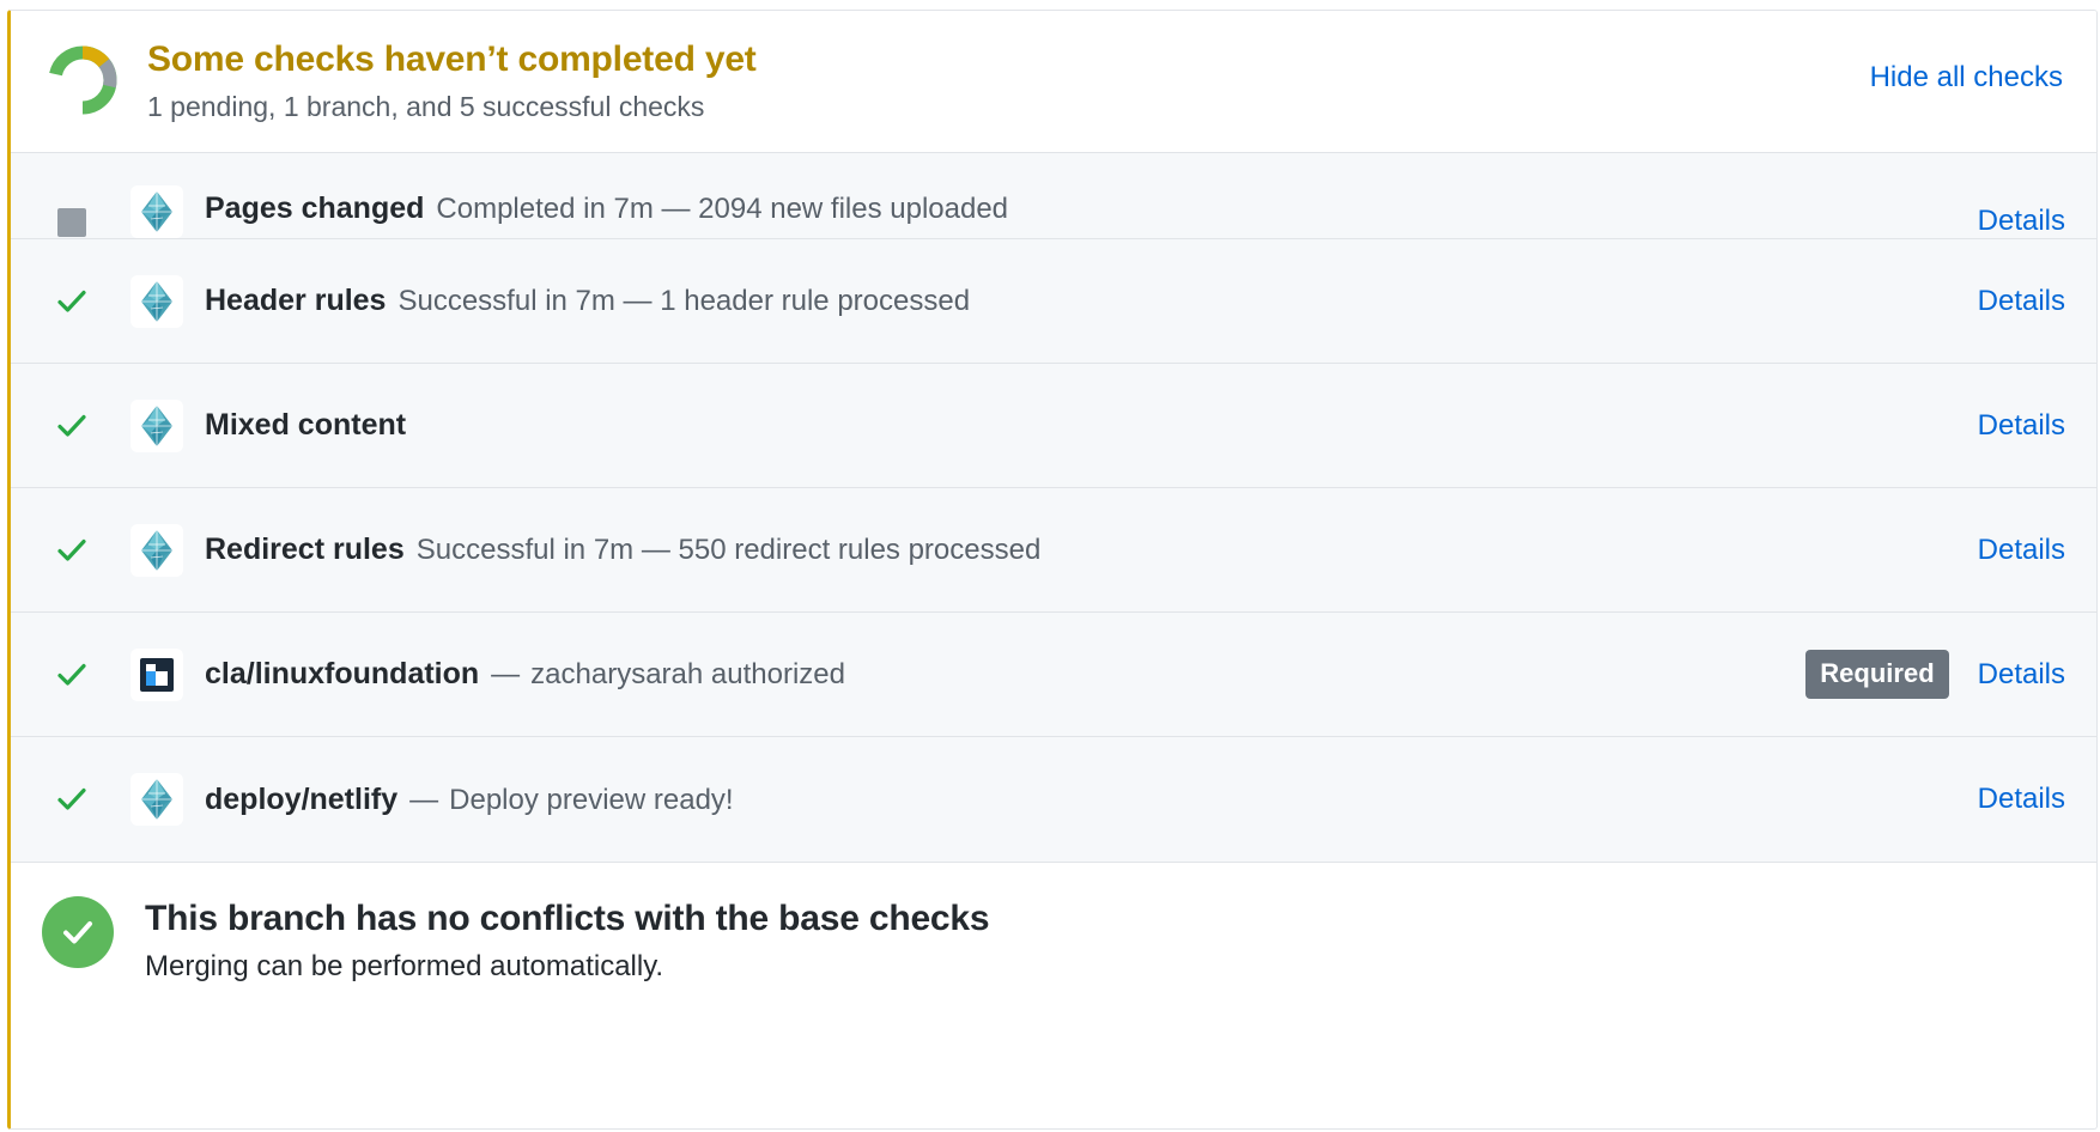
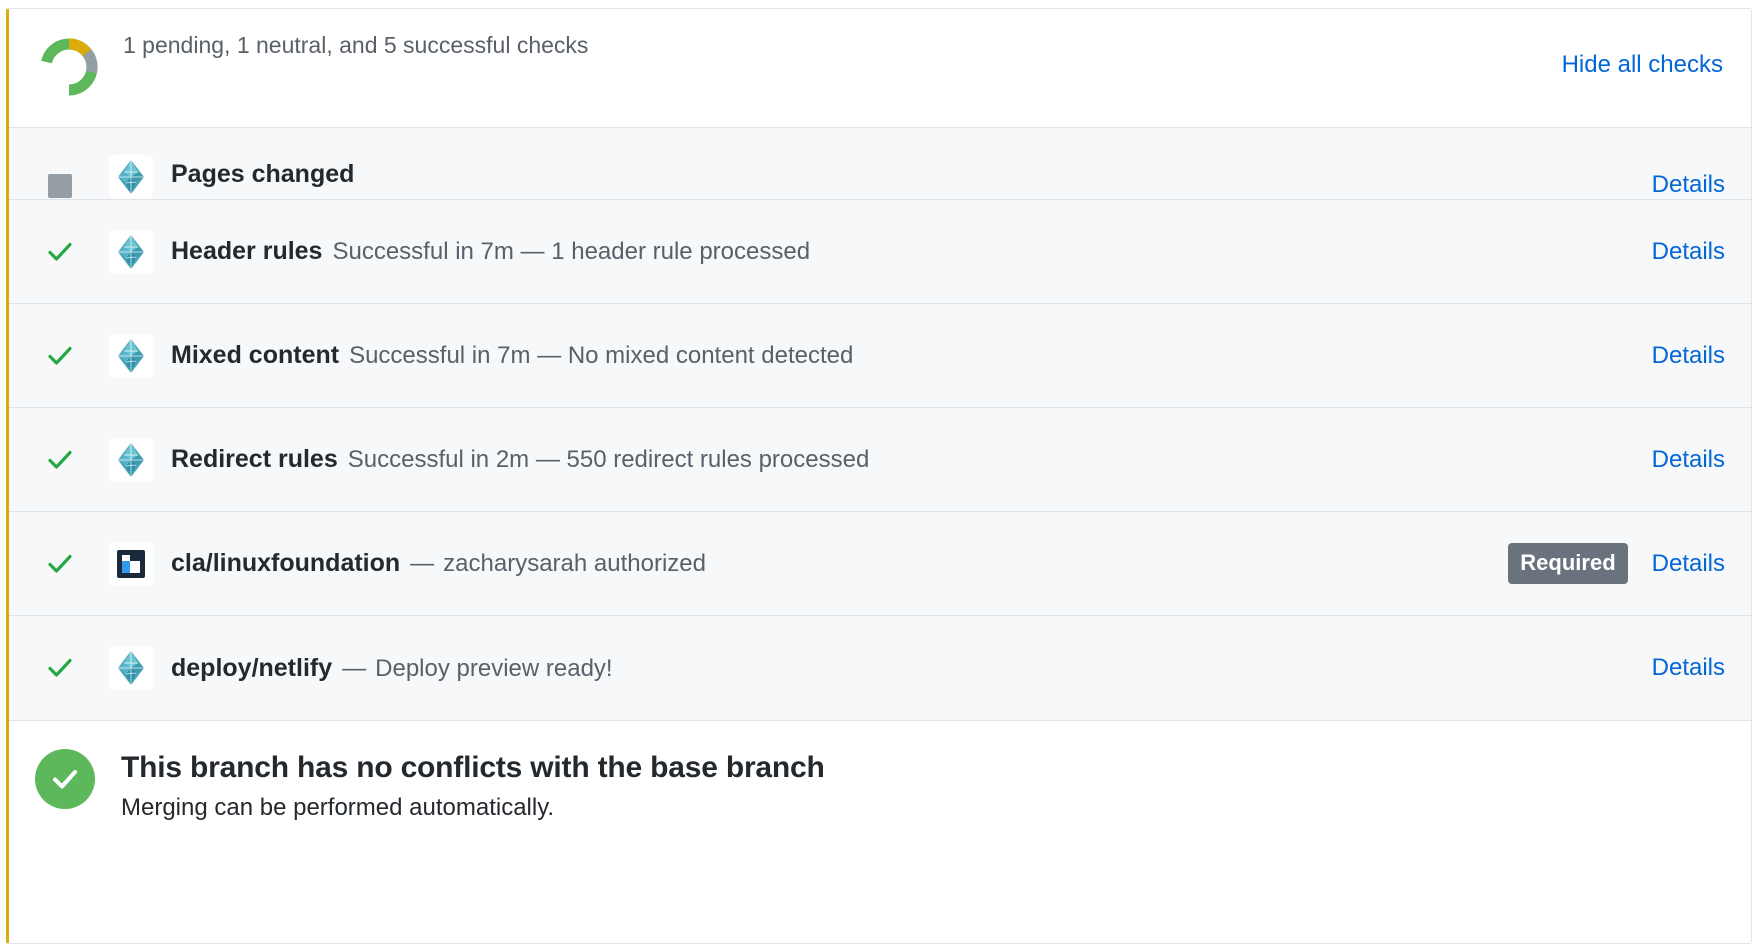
- Some checks haven’t completed yet
- 1 pending, 1 branch, and 5 successful checks
+ 1 pending, 1 neutral, and 5 successful checks
  Hide all checks
  Pages changed
- Completed in 7m — 2094 new files uploaded
  Details
  Header rules
  Successful in 7m — 1 header rule processed
  Details
  Mixed content
+ Successful in 7m — No mixed content detected
  Details
  Redirect rules
- Successful in 7m — 550 redirect rules processed
+ Successful in 2m — 550 redirect rules processed
  Details
  cla/linuxfoundation
  —
  zacharysarah authorized
  Required
  Details
  deploy/netlify
  —
  Deploy preview ready!
  Details
- This branch has no conflicts with the base checks
+ This branch has no conflicts with the base branch
  Merging can be performed automatically.
